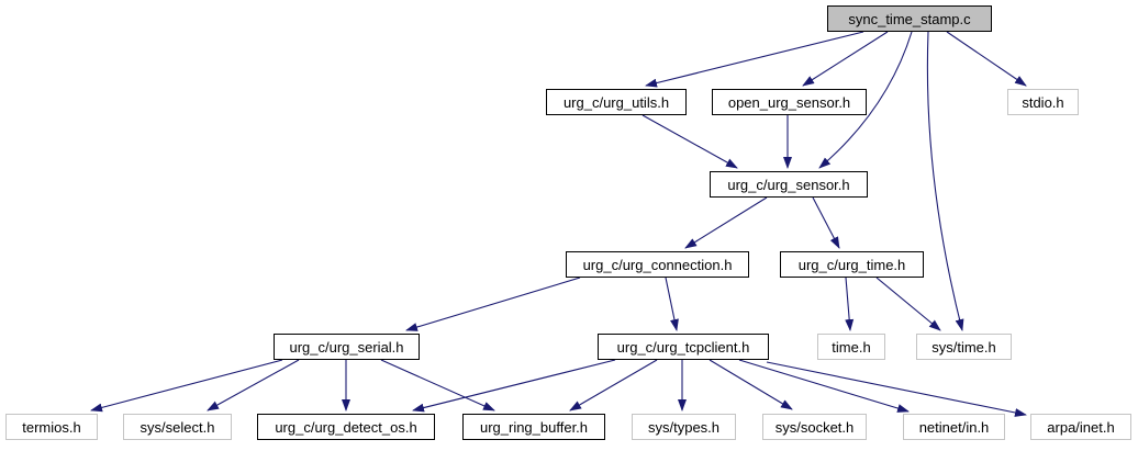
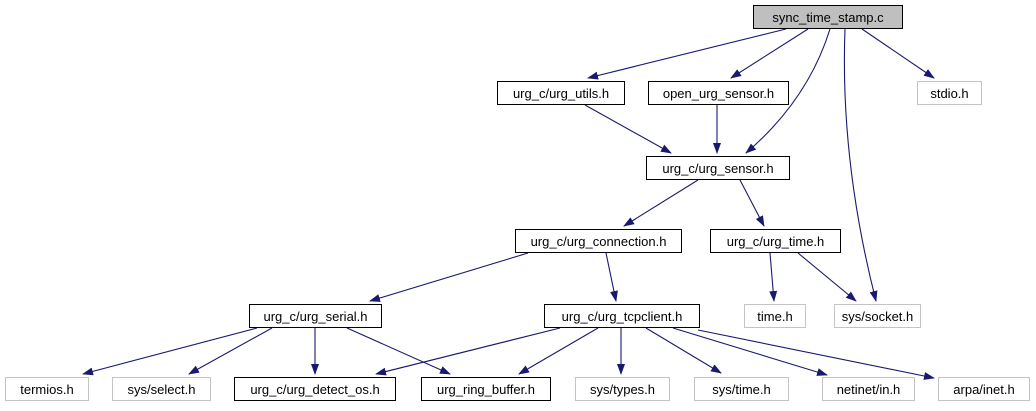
  sync_time_stamp.c
  urg_c/urg_utils.h
  open_urg_sensor.h
  stdio.h
  urg_c/urg_sensor.h
  urg_c/urg_connection.h
  urg_c/urg_time.h
  urg_c/urg_serial.h
  urg_c/urg_tcpclient.h
  time.h
- sys/time.h
+ sys/socket.h
  termios.h
  sys/select.h
  urg_c/urg_detect_os.h
  urg_ring_buffer.h
  sys/types.h
- sys/socket.h
+ sys/time.h
  netinet/in.h
  arpa/inet.h
